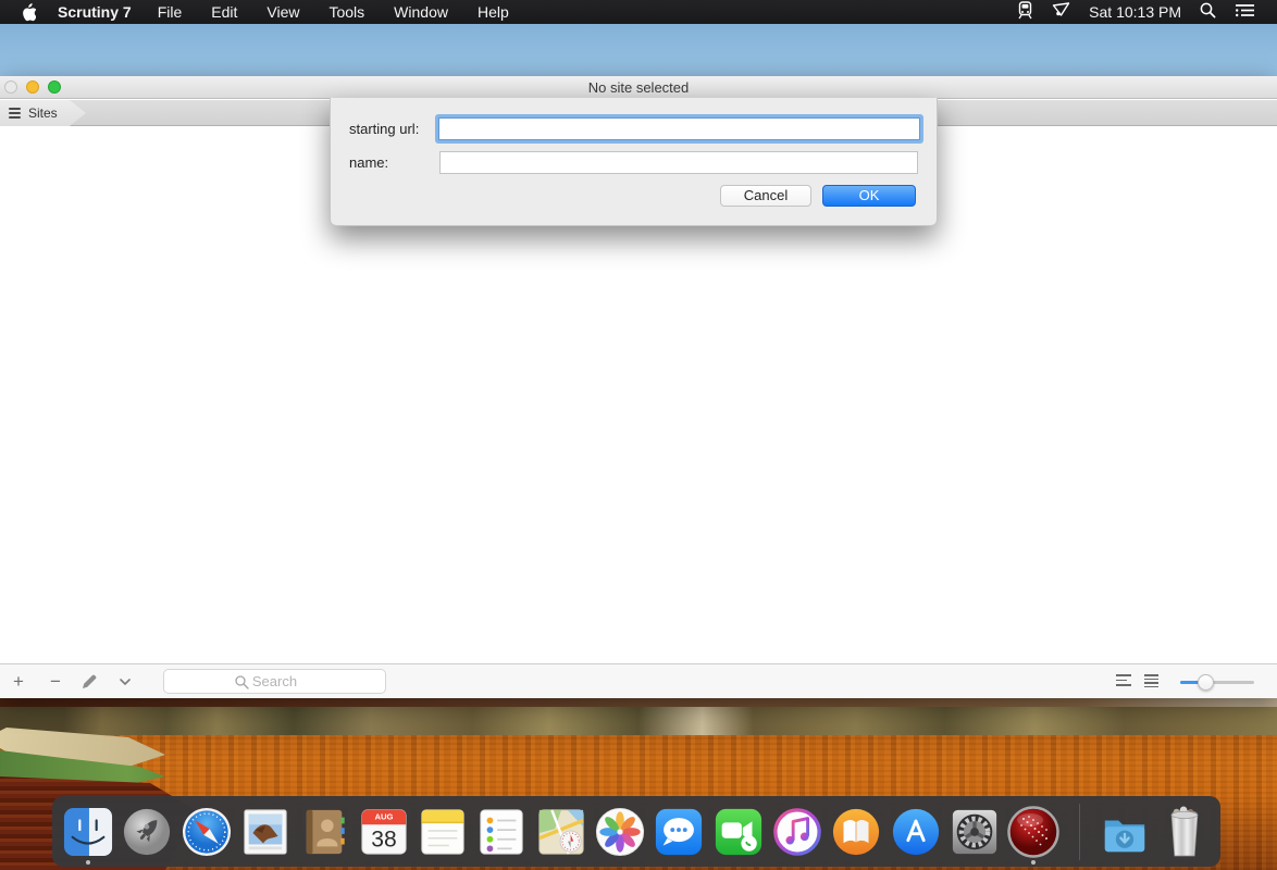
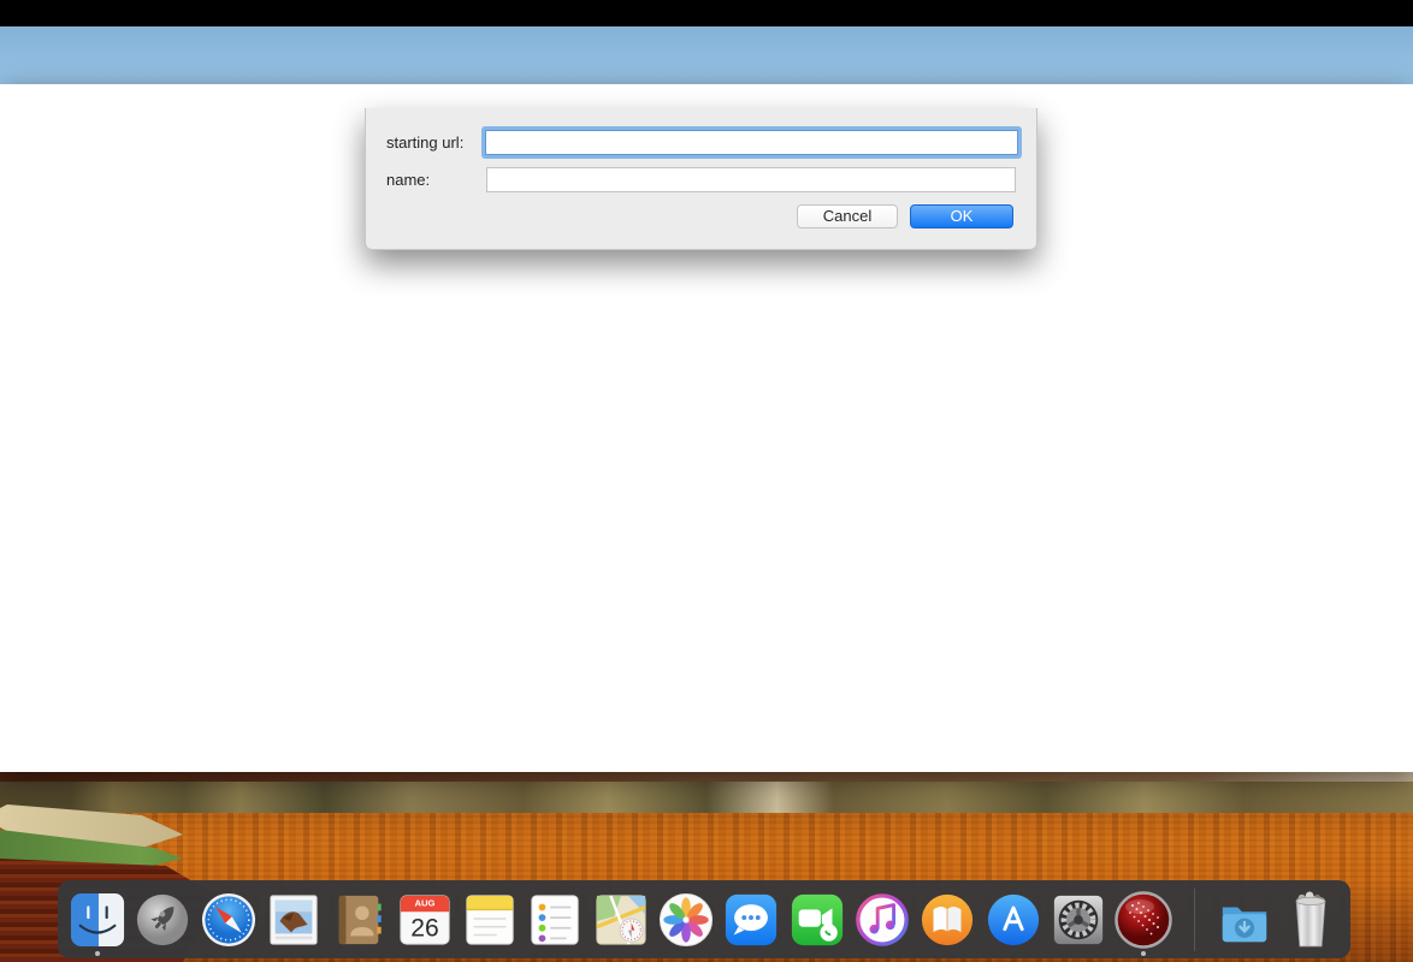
- Scrutiny 7
- File
- Edit
- View
- Tools
- Window
- Help
- Sat 10:13 PM
- No site selected
- Sites
- +
- −
- Search
  starting url:
  name:
  Cancel
  OK
  AUG
- 38
+ 26
